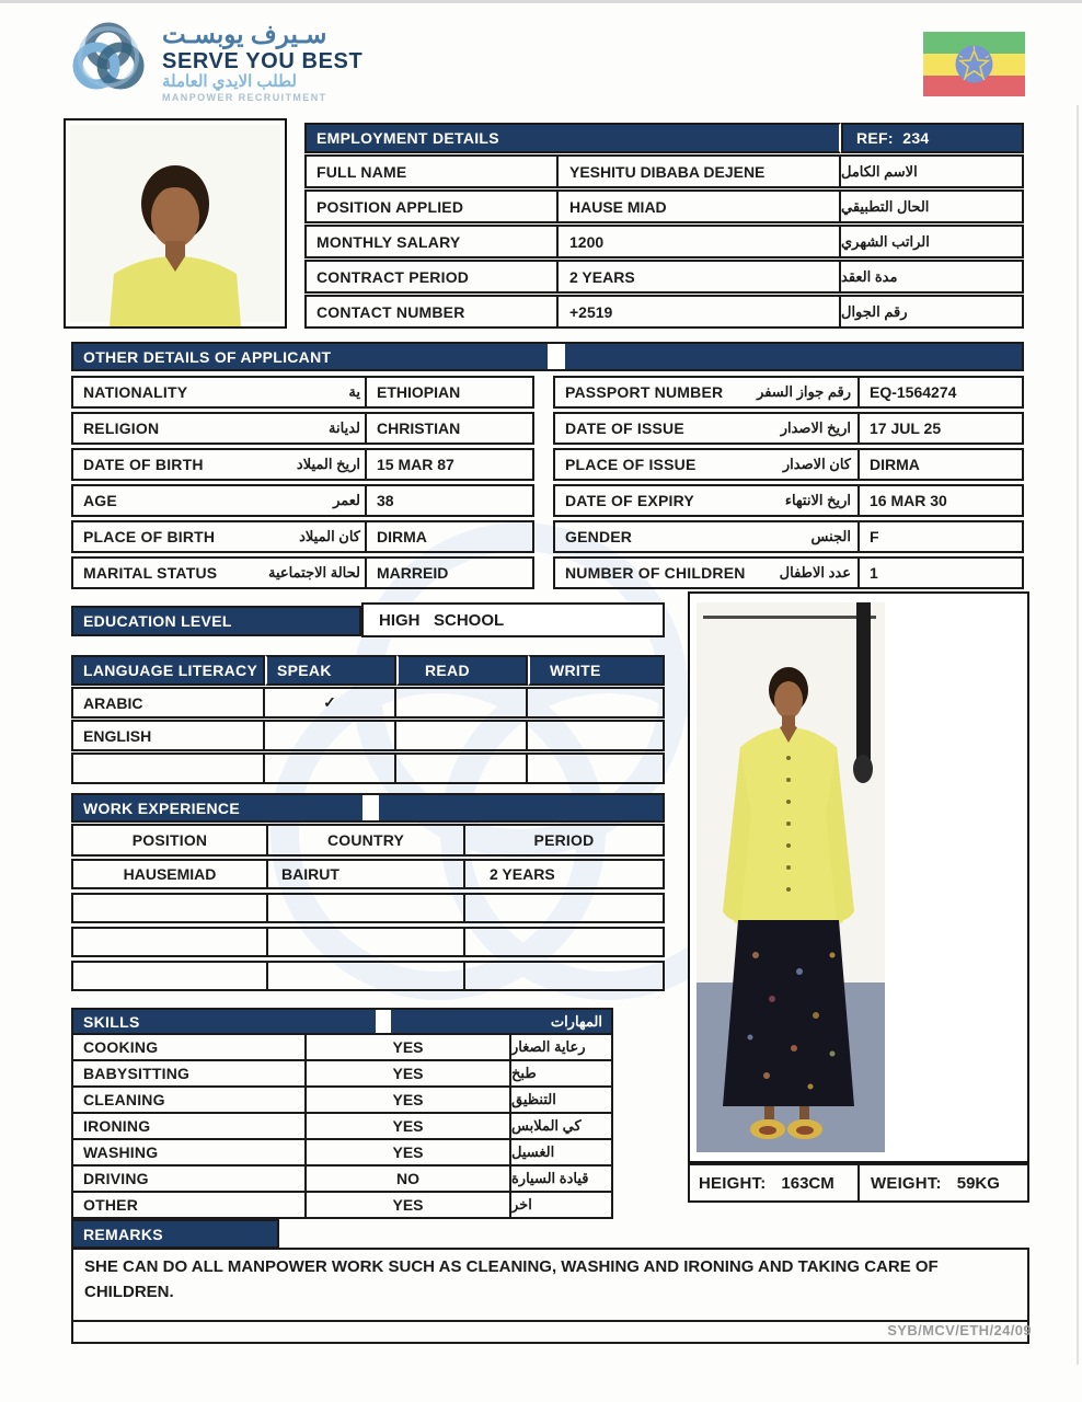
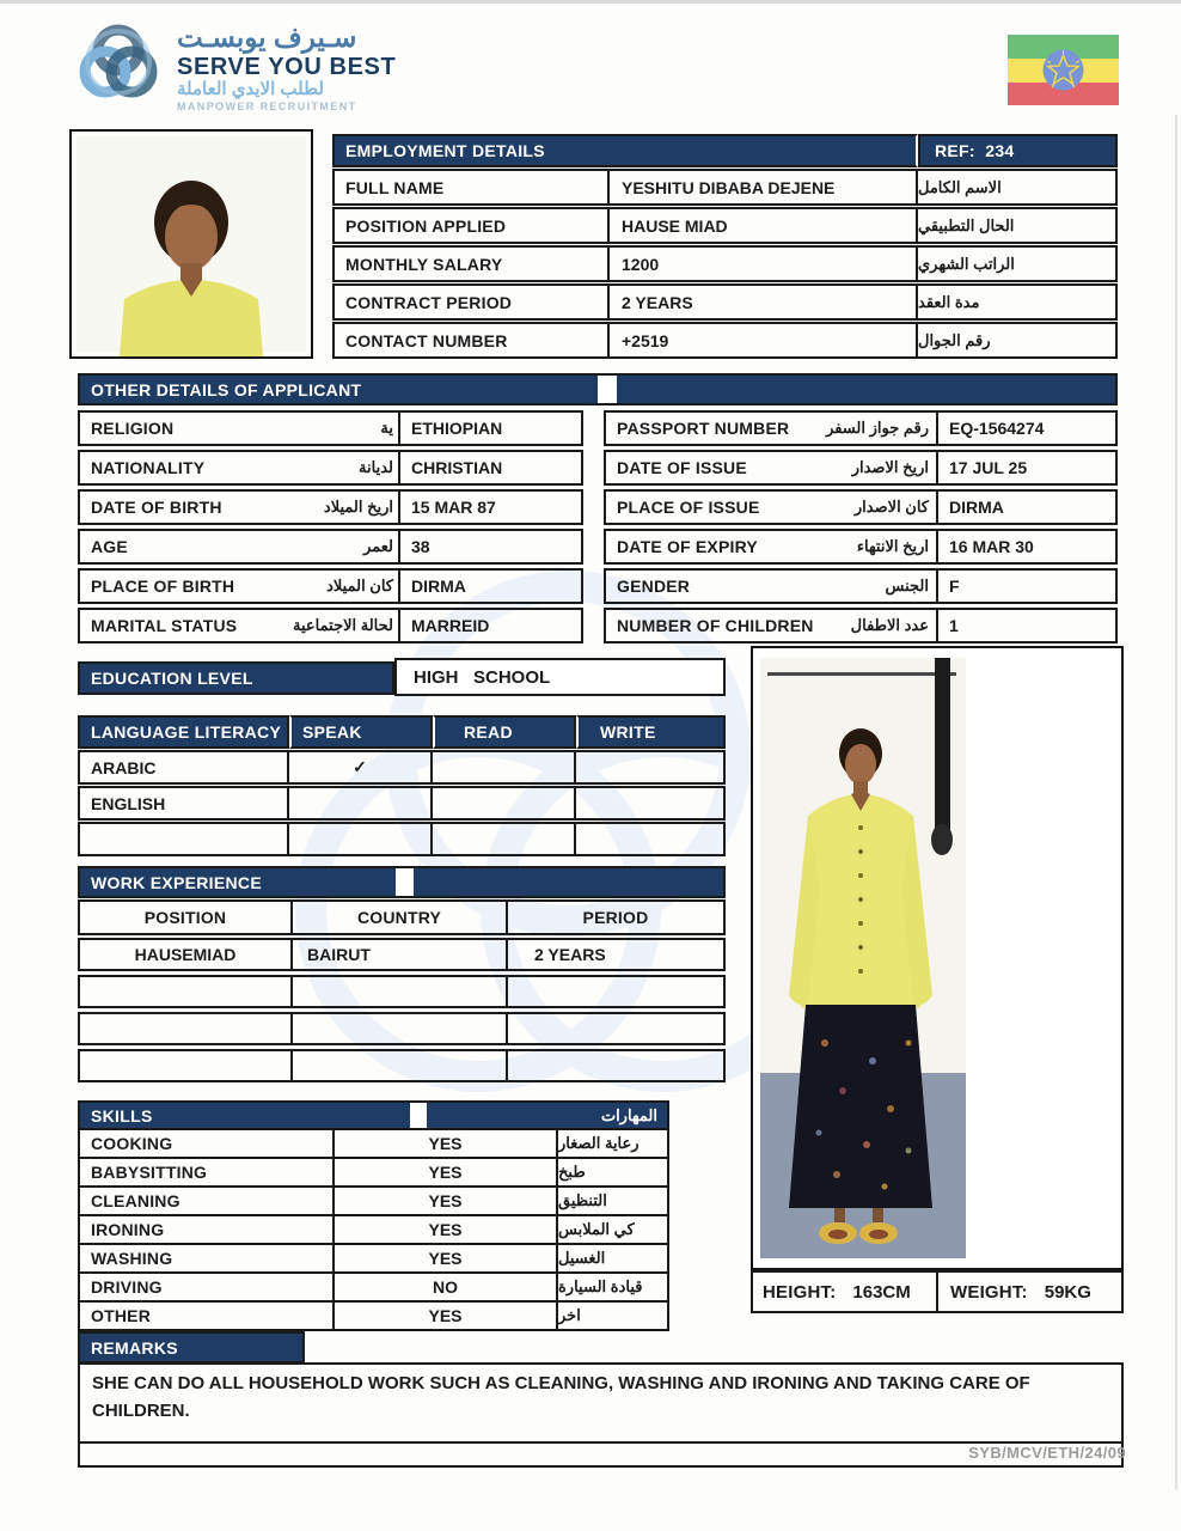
  سـيرف يوبسـت
  SERVE YOU BEST
  لطلب الايدي العاملة
  MANPOWER RECRUITMENT
  EMPLOYMENT DETAILS
  REF: 234
  FULL NAME
  YESHITU DIBABA DEJENE
  الاسم الكامل
  POSITION APPLIED
  HAUSE MIAD
  الحال التطبيقي
  MONTHLY SALARY
  1200
  الراتب الشهري
  CONTRACT PERIOD
  2 YEARS
  مدة العقد
  CONTACT NUMBER
  +2519
  رقم الجوال
  OTHER DETAILS OF APPLICANT
- NATIONALITY
+ RELIGION
  ية
  ETHIOPIAN
  PASSPORT NUMBER
  رقم جواز السفر
  EQ-1564274
- RELIGION
+ NATIONALITY
  لديانة
  CHRISTIAN
  DATE OF ISSUE
  اريخ الاصدار
  17 JUL 25
  DATE OF BIRTH
  اريخ الميلاد
  15 MAR 87
  PLACE OF ISSUE
  كان الاصدار
  DIRMA
  AGE
  لعمر
  38
  DATE OF EXPIRY
  اريخ الانتهاء
  16 MAR 30
  PLACE OF BIRTH
  كان الميلاد
  DIRMA
  GENDER
  الجنس
  F
  MARITAL STATUS
  لحالة الاجتماعية
  MARREID
  NUMBER OF CHILDREN
  عدد الاطفال
  1
  EDUCATION LEVEL
  HIGH SCHOOL
  LANGUAGE LITERACY
  SPEAK
  READ
  WRITE
  ARABIC
  ✓
  ENGLISH
  WORK EXPERIENCE
  POSITION
  COUNTRY
  PERIOD
  HAUSEMIAD
  BAIRUT
  2 YEARS
  SKILLS
  المهارات
  COOKING
  YES
  رعاية الصغار
  BABYSITTING
  YES
  طبخ
  CLEANING
  YES
  التنظيق
  IRONING
  YES
  كي الملابس
  WASHING
  YES
  الغسيل
  DRIVING
  NO
  قيادة السيارة
  OTHER
  YES
  اخر
  HEIGHT:
  163CM
  WEIGHT:
  59KG
  REMARKS
- SHE CAN DO ALL MANPOWER WORK SUCH AS CLEANING, WASHING AND IRONING AND TAKING CARE OF CHILDREN.
+ SHE CAN DO ALL HOUSEHOLD WORK SUCH AS CLEANING, WASHING AND IRONING AND TAKING CARE OF CHILDREN.
  SYB/MCV/ETH/24/09
